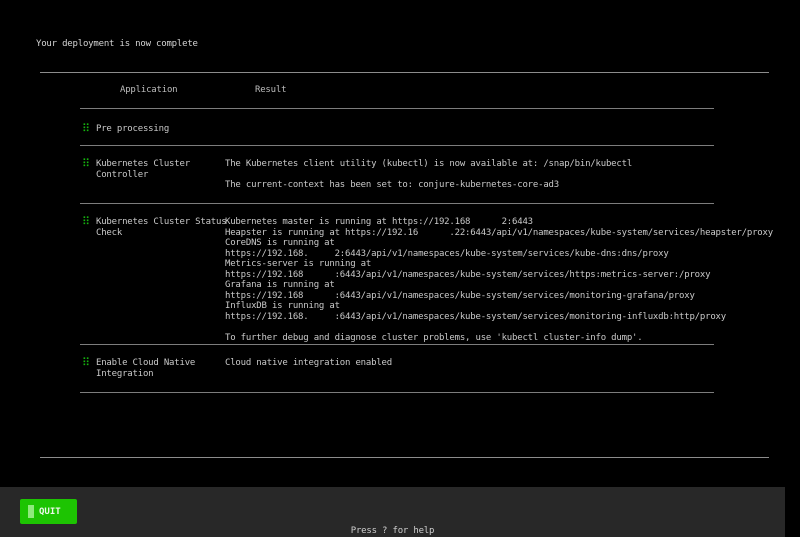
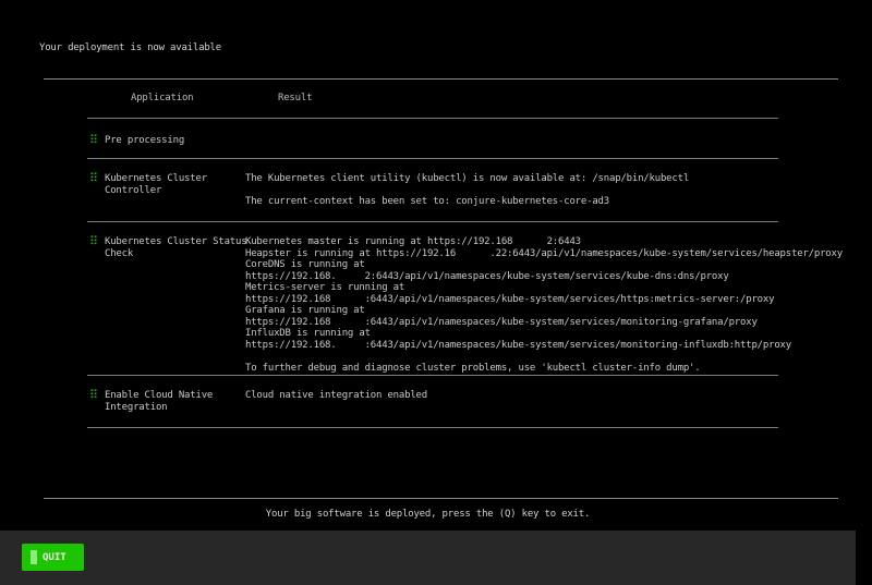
- Your deployment is now complete
+ Your deployment is now available
  Application
  Result
  ⠿
  Pre processing
  ⠿
  Kubernetes Cluster
  Controller
  The Kubernetes client utility (kubectl) is now available at: /snap/bin/kubectl
  The current-context has been set to: conjure-kubernetes-core-ad3
  ⠿
  Kubernetes Cluster Status
  Check
  Kubernetes master is running at https://192.168 2:6443
  Heapster is running at https://192.16 .22:6443/api/v1/namespaces/kube-system/services/heapster/proxy
  CoreDNS is running at
  https://192.168. 2:6443/api/v1/namespaces/kube-system/services/kube-dns:dns/proxy
  Metrics-server is running at
  https://192.168 :6443/api/v1/namespaces/kube-system/services/https:metrics-server:/proxy
  Grafana is running at
  https://192.168 :6443/api/v1/namespaces/kube-system/services/monitoring-grafana/proxy
  InfluxDB is running at
  https://192.168. :6443/api/v1/namespaces/kube-system/services/monitoring-influxdb:http/proxy
  To further debug and diagnose cluster problems, use 'kubectl cluster-info dump'.
  ⠿
  Enable Cloud Native
  Integration
  Cloud native integration enabled
+ Your big software is deployed, press the (Q) key to exit.
  QUIT
- Press ? for help
